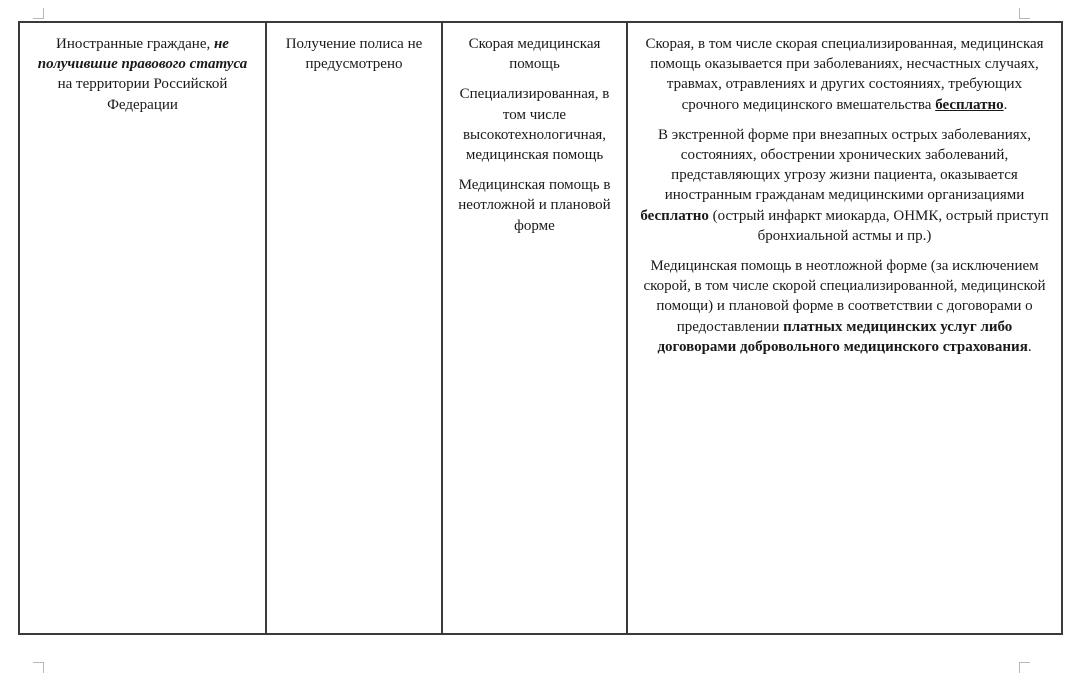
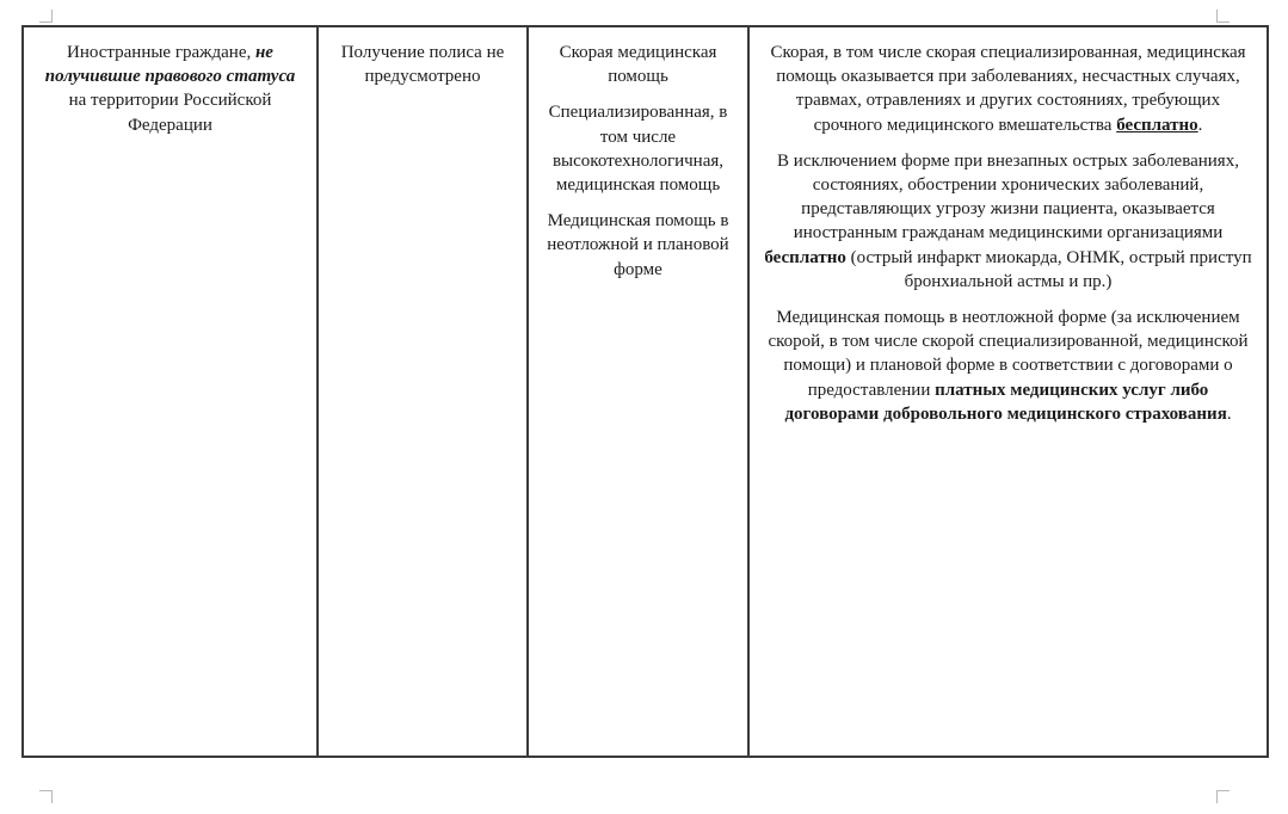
- Иностранные граждане, не получившие правового статуса на территории Российской Федерации	Получение полиса не предусмотрено	Скорая медицинская помощь Специализированная, в том числе высокотехнологичная, медицинская помощь Медицинская помощь в неотложной и плановой форме	Скорая, в том числе скорая специализированная, медицинская помощь оказывается при заболеваниях, несчастных случаях, травмах, отравлениях и других состояниях, требующих срочного медицинского вмешательства бесплатно. В экстренной форме при внезапных острых заболеваниях, состояниях, обострении хронических заболеваний, представляющих угрозу жизни пациента, оказывается иностранным гражданам медицинскими организациями бесплатно (острый инфаркт миокарда, ОНМК, острый приступ бронхиальной астмы и пр.) Медицинская помощь в неотложной форме (за исключением скорой, в том числе скорой специализированной, медицинской помощи) и плановой форме в соответствии с договорами о предоставлении платных медицинских услуг либо договорами добровольного медицинского страхования.
+ Иностранные граждане, не получившие правового статуса на территории Российской Федерации	Получение полиса не предусмотрено	Скорая медицинская помощь Специализированная, в том числе высокотехнологичная, медицинская помощь Медицинская помощь в неотложной и плановой форме	Скорая, в том числе скорая специализированная, медицинская помощь оказывается при заболеваниях, несчастных случаях, травмах, отравлениях и других состояниях, требующих срочного медицинского вмешательства бесплатно. В исключением форме при внезапных острых заболеваниях, состояниях, обострении хронических заболеваний, представляющих угрозу жизни пациента, оказывается иностранным гражданам медицинскими организациями бесплатно (острый инфаркт миокарда, ОНМК, острый приступ бронхиальной астмы и пр.) Медицинская помощь в неотложной форме (за исключением скорой, в том числе скорой специализированной, медицинской помощи) и плановой форме в соответствии с договорами о предоставлении платных медицинских услуг либо договорами добровольного медицинского страхования.
